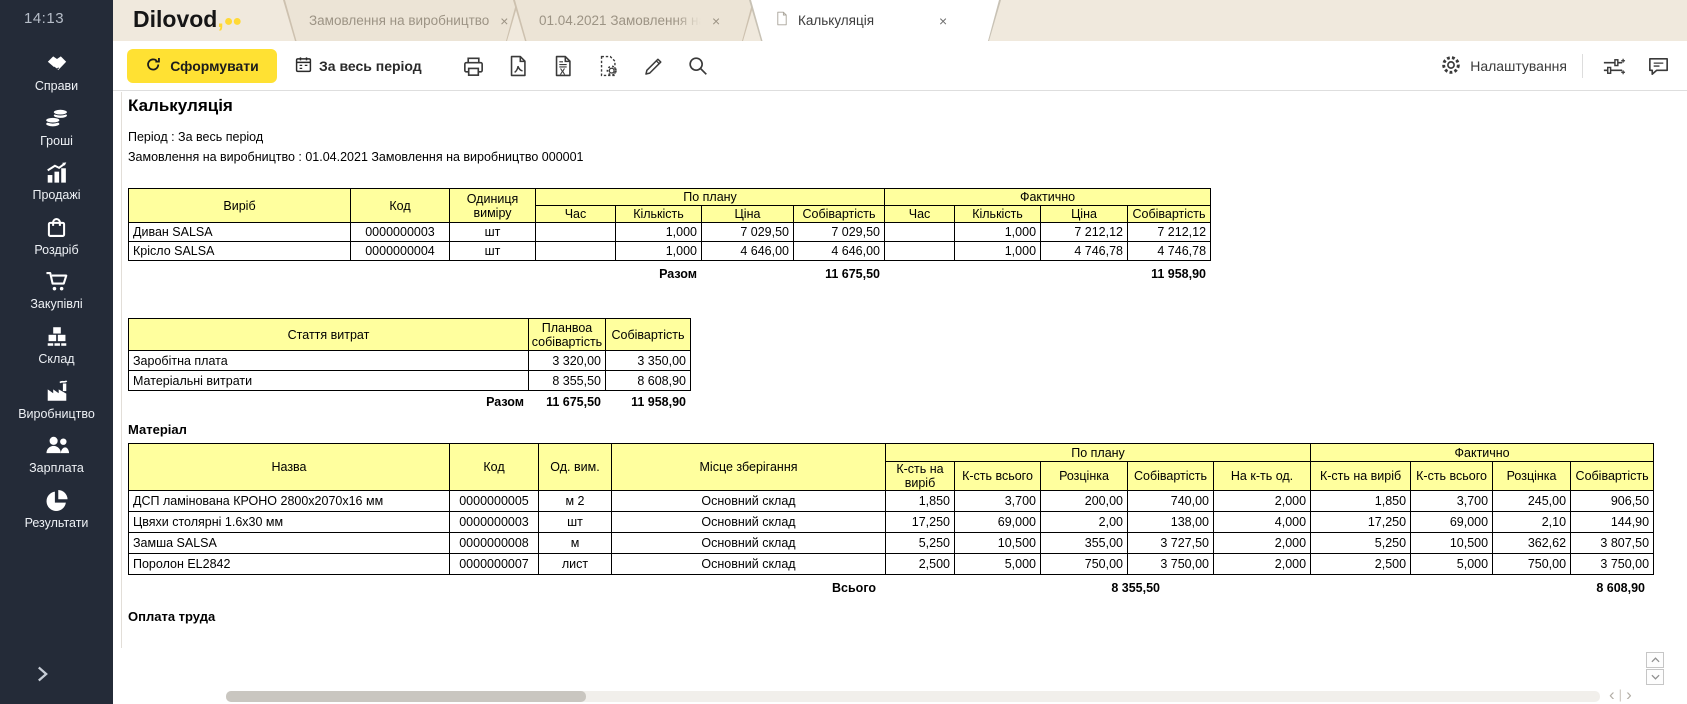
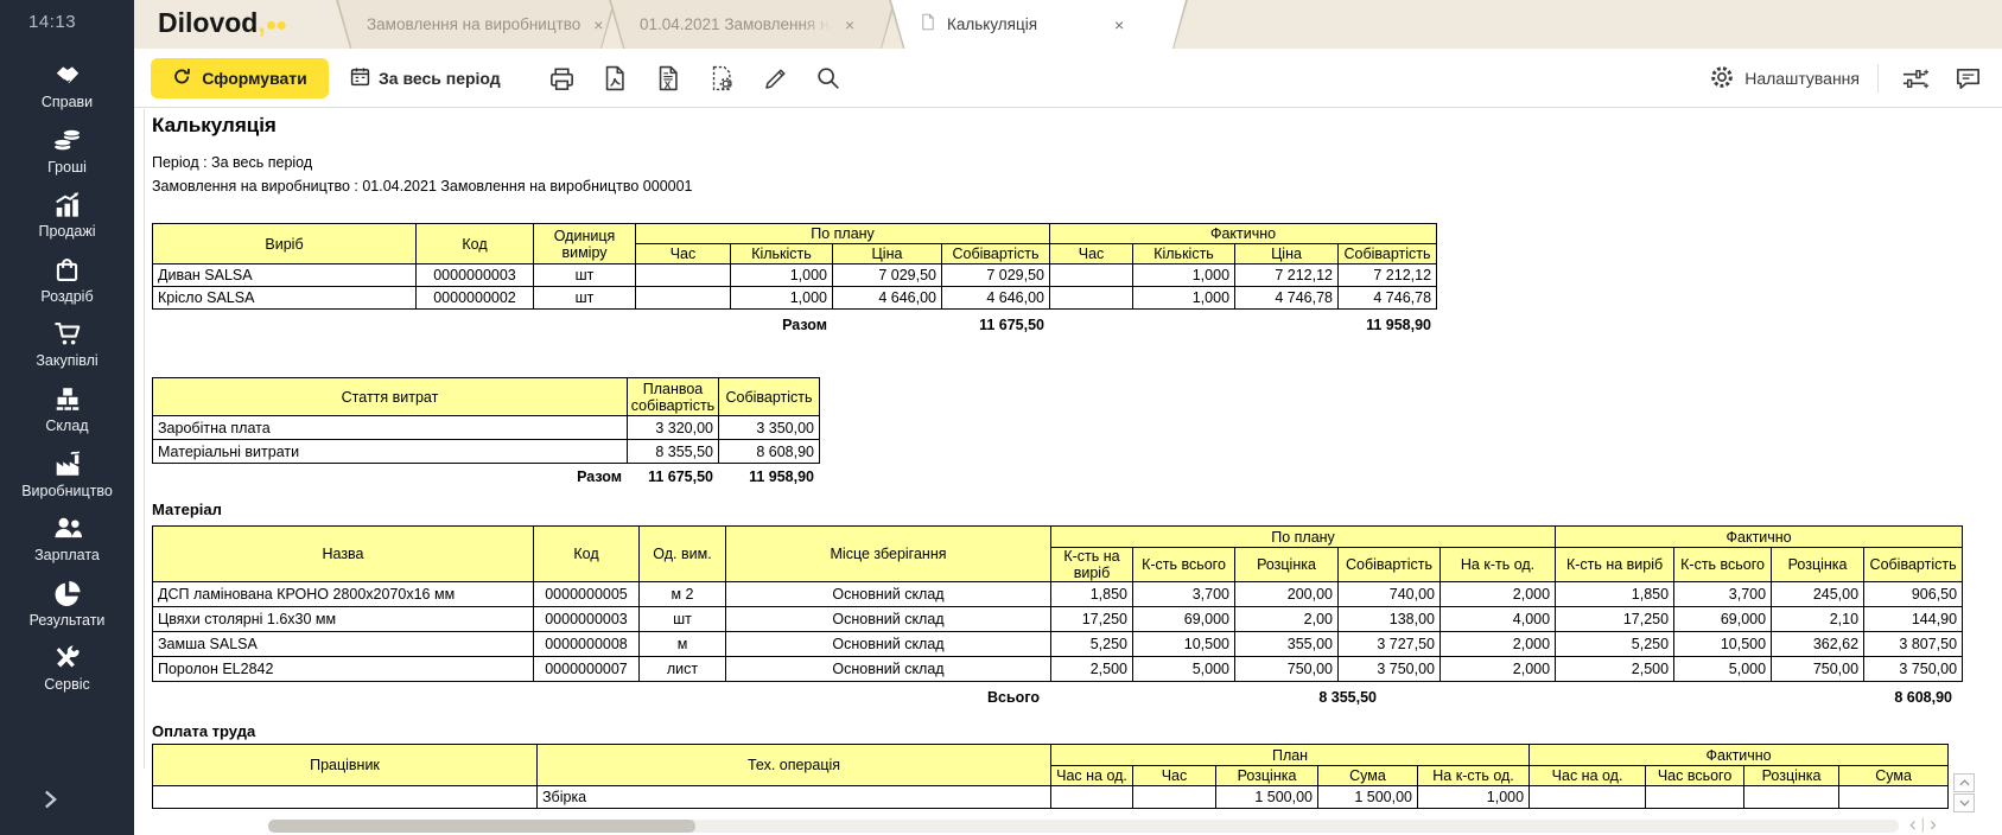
  14:13
  Справи
  Гроші
  Продажі
  Роздріб
  Закупівлі
  Склад
  Виробництво
  Зарплата
  Результати
+ Сервіс
  Dilovod,●●
  Замовлення на виробництво
  ×
  01.04.2021 Замовлення н
  ×
  Калькуляція
  ×
  Сформувати
  За весь період
  X
  Налаштування
  Калькуляція
  Період : За весь період
  Замовлення на виробництво : 01.04.2021 Замовлення на виробництво 000001
  Виріб	Код	Одиниця виміру	По плану	Фактично
  Час	Кількість	Ціна	Собівартість	Час	Кількість	Ціна	Собівартість
  Диван SALSA	0000000003	шт		1,000	7 029,50	7 029,50		1,000	7 212,12	7 212,12
- Крісло SALSA	0000000004	шт		1,000	4 646,00	4 646,00		1,000	4 746,78	4 746,78
+ Крісло SALSA	0000000002	шт		1,000	4 646,00	4 646,00		1,000	4 746,78	4 746,78
  Разом
  11 675,50
  11 958,90
  Стаття витрат	Планвоа собівартість	Собівартість
  Заробітна плата	3 320,00	3 350,00
  Матеріальні витрати	8 355,50	8 608,90
  Разом
  11 675,50
  11 958,90
  Матеріал
  Назва	Код	Од. вим.	Місце зберігання	По плану	Фактично
  К-сть на виріб	К-сть всього	Розцінка	Собівартість	На к-ть од.	К-сть на виріб	К-сть всього	Розцінка	Собівартість
  ДСП ламінована КРОНО 2800х2070х16 мм	0000000005	м 2	Основний склад	1,850	3,700	200,00	740,00	2,000	1,850	3,700	245,00	906,50
  Цвяхи столярні 1.6х30 мм	0000000003	шт	Основний склад	17,250	69,000	2,00	138,00	4,000	17,250	69,000	2,10	144,90
  Замша SALSA	0000000008	м	Основний склад	5,250	10,500	355,00	3 727,50	2,000	5,250	10,500	362,62	3 807,50
  Поролон EL2842	0000000007	лист	Основний склад	2,500	5,000	750,00	3 750,00	2,000	2,500	5,000	750,00	3 750,00
  Всього
  8 355,50
  8 608,90
  Оплата труда
+ Працівник	Тех. операція	План	Фактично
+ Час на од.	Час	Розцінка	Сума	На к-сть од.	Час на од.	Час всього	Розцінка	Сума
+ 	Збірка			1 500,00	1 500,00	1,000
  ‹
  |
  ›
